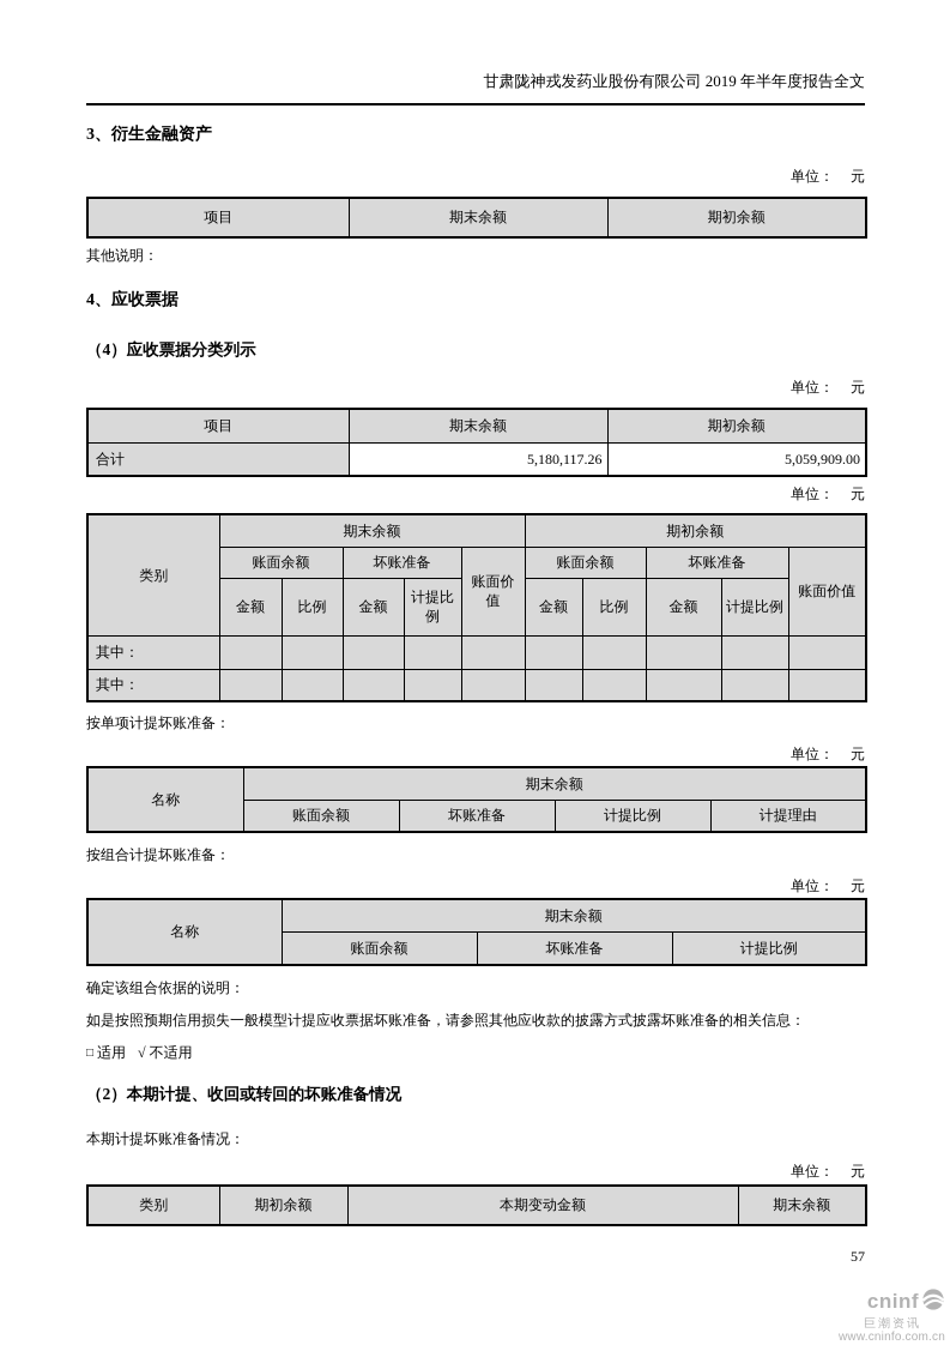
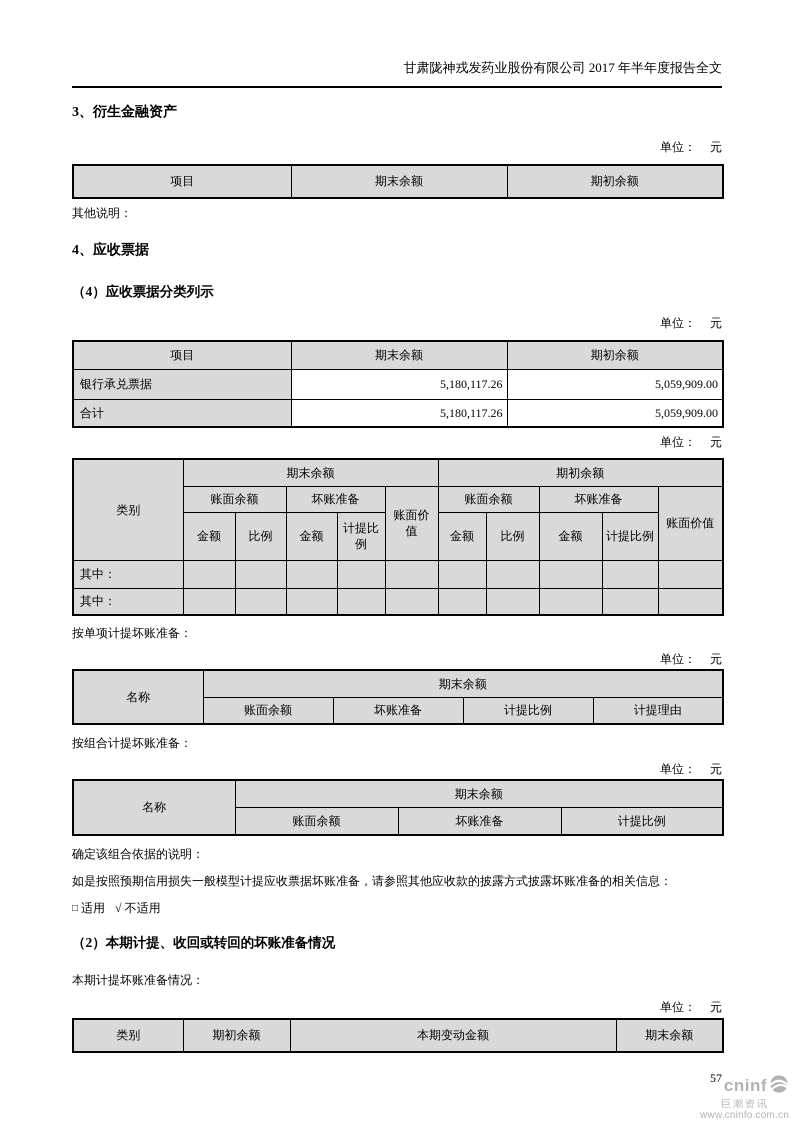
- 甘肃陇神戎发药业股份有限公司 2019 年半年度报告全文
+ 甘肃陇神戎发药业股份有限公司 2017 年半年度报告全文
  3、衍生金融资产
  单位： 元
  项目	期末余额	期初余额
  其他说明：
  4、应收票据
  （4）应收票据分类列示
  单位： 元
  项目	期末余额	期初余额
+ 银行承兑票据	5,180,117.26	5,059,909.00
  合计	5,180,117.26	5,059,909.00
  单位： 元
  类别	期末余额	期初余额
  账面余额	坏账准备	账面价值	账面余额	坏账准备	账面价值
  金额	比例	金额	计提比例	金额	比例	金额	计提比例
  其中：
  其中：
  按单项计提坏账准备：
  单位： 元
  名称	期末余额
  账面余额	坏账准备	计提比例	计提理由
  按组合计提坏账准备：
  单位： 元
  名称	期末余额
  账面余额	坏账准备	计提比例
  确定该组合依据的说明：
  如是按照预期信用损失一般模型计提应收票据坏账准备，请参照其他应收款的披露方式披露坏账准备的相关信息：
  □ 适用 √ 不适用
  （2）本期计提、收回或转回的坏账准备情况
  本期计提坏账准备情况：
  单位： 元
  类别	期初余额	本期变动金额	期末余额
  57
  cninf
  巨潮资讯
  www.cninfo.com.cn
